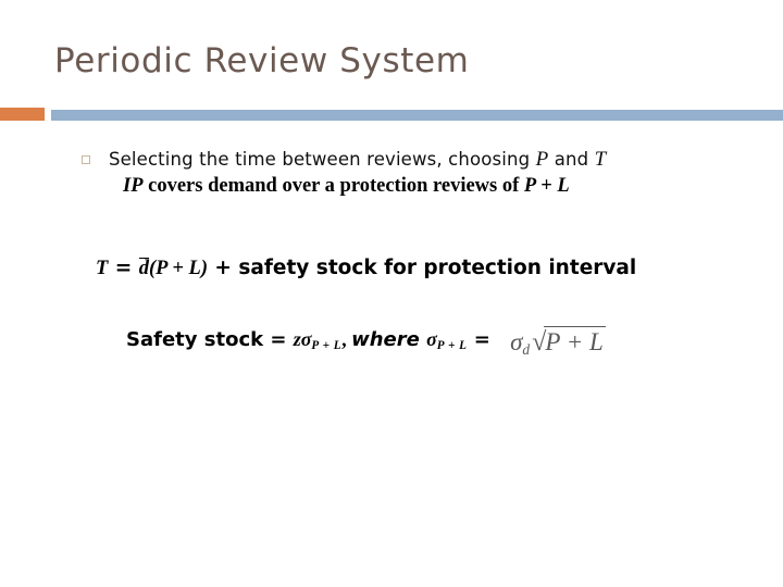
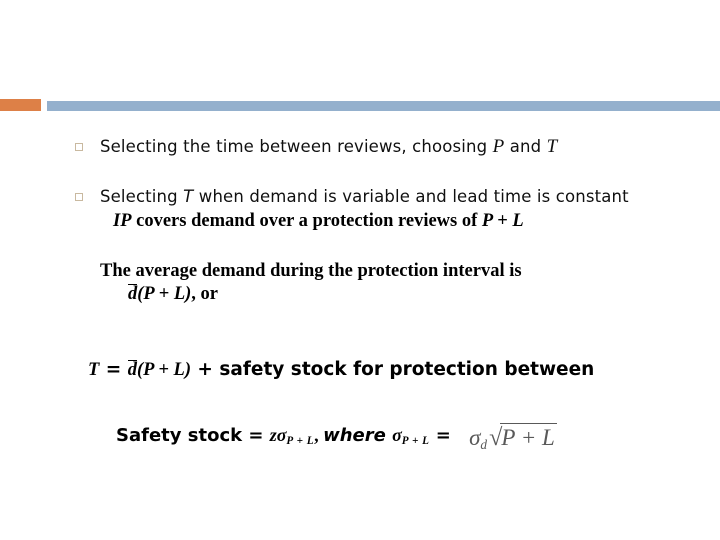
- Periodic Review System
  Selecting the time between reviews, choosing P and T
+ Selecting T when demand is variable and lead time is constant
  IP covers demand over a protection reviews of P + L
+ The average demand during the protection interval is
+ d(P + L), or
- T = d(P + L) + safety stock for protection interval
+ T = d(P + L) + safety stock for protection between
  Safety stock = zσP + L, where σP + L = σd √P + L
